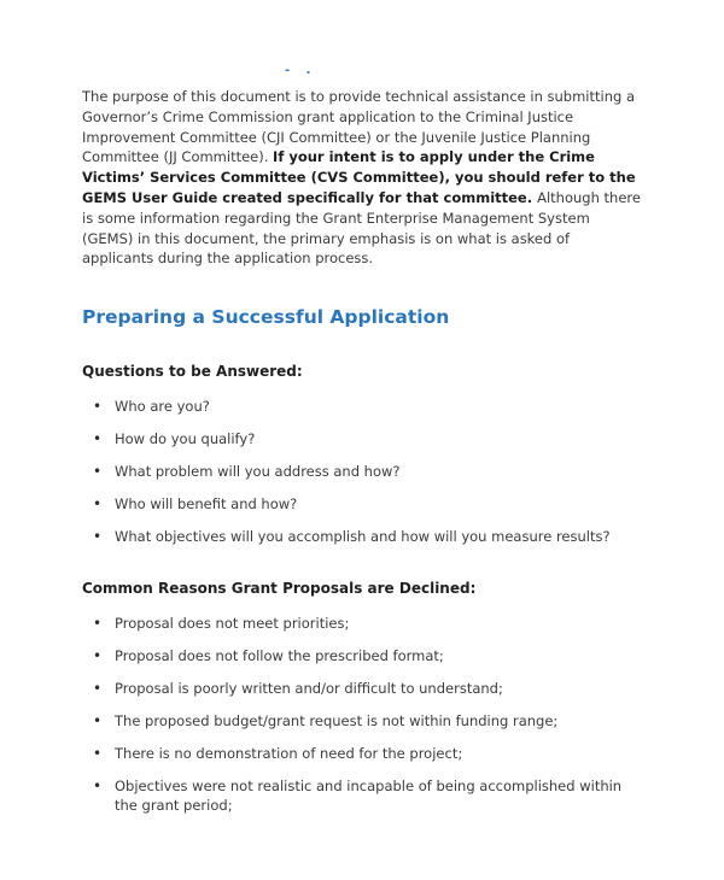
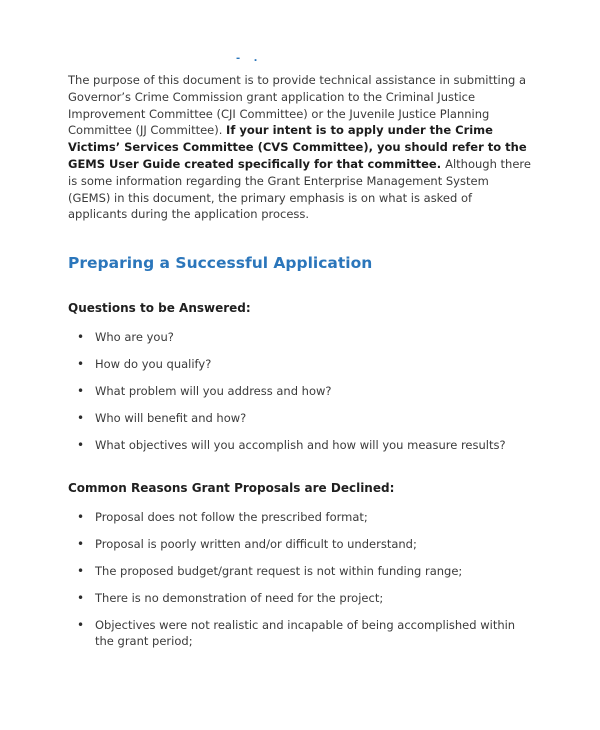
  - .
  The purpose of this document is to provide technical assistance in submitting a Governor’s Crime Commission grant application to the Criminal Justice Improvement Committee (CJI Committee) or the Juvenile Justice Planning Committee (JJ Committee). If your intent is to apply under the Crime Victims’ Services Committee (CVS Committee), you should refer to the GEMS User Guide created specifically for that committee. Although there is some information regarding the Grant Enterprise Management System (GEMS) in this document, the primary emphasis is on what is asked of applicants during the application process.
  Preparing a Successful Application
  Questions to be Answered:
  Who are you?
  How do you qualify?
  What problem will you address and how?
  Who will benefit and how?
  What objectives will you accomplish and how will you measure results?
  Common Reasons Grant Proposals are Declined:
- Proposal does not meet priorities;
  Proposal does not follow the prescribed format;
  Proposal is poorly written and/or difficult to understand;
  The proposed budget/grant request is not within funding range;
  There is no demonstration of need for the project;
  Objectives were not realistic and incapable of being accomplished within the grant period;
